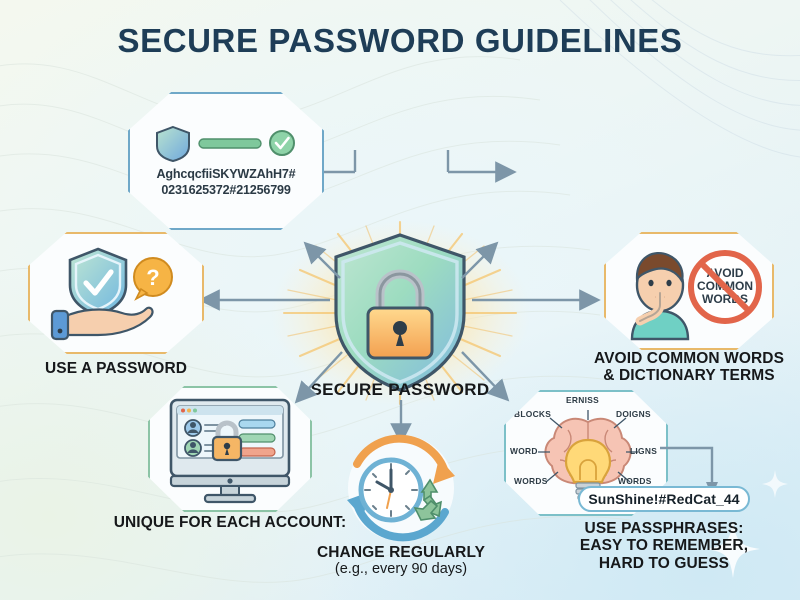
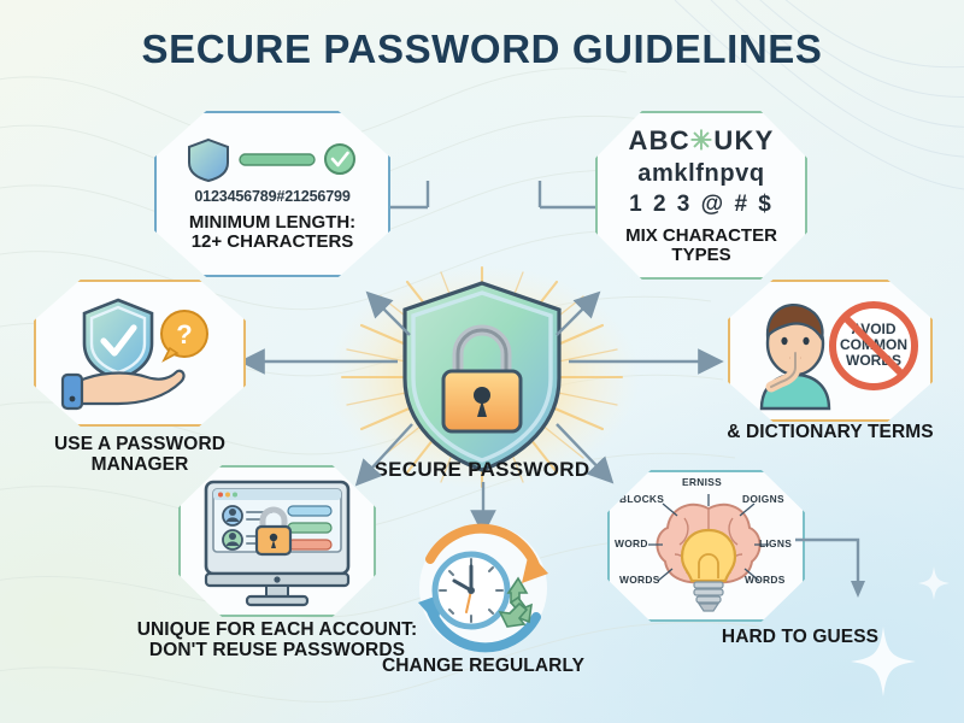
  SECURE PASSWORD GUIDELINES
  SECURE PASSWORD
- AghcqcfiiSKYWZAhH7#
- 0231625372#21256799
+ 0123456789#21256799
+ MINIMUM LENGTH:
+ 12+ CHARACTERS
+ ABC✳UKY
+ amklfnpvq
+ 1 2 3 @ # $
+ MIX CHARACTER
+ TYPES
  ?
  USE A PASSWORD
+ MANAGER
  VOID
  COMON
  WORS
- AVOID COMMON WORDS
  & DICTIONARY TERMS
  UNIQUE FOR EACH ACCOUNT:
+ DON'T REUSE PASSWORDS
  CHANGE REGULARLY
- (e.g., every 90 days)
  ERNISS
  BLOCKS
  DOIGNS
  WORD
  LIGNS
  WORDS
  WORDS
- SunShine!#RedCat_44
- USE PASSPHRASES:
- EASY TO REMEMBER,
  HARD TO GUESS
